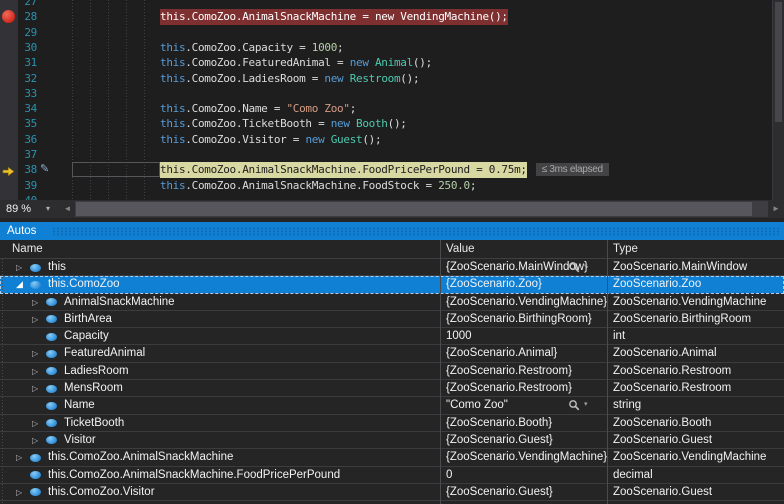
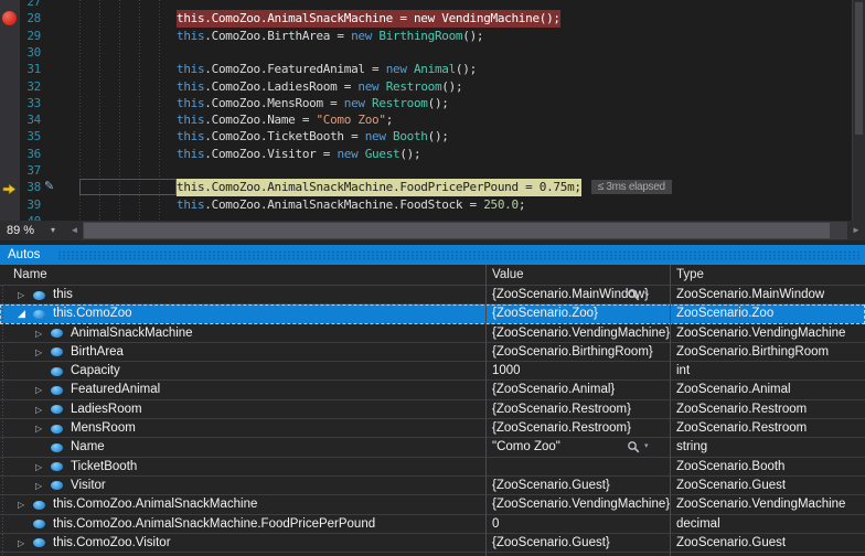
  27
  28
  this.ComoZoo.AnimalSnackMachine = new VendingMachine();
  29
+ this.ComoZoo.BirthArea = new BirthingRoom();
  30
- this.ComoZoo.Capacity = 1000;
  31
  this.ComoZoo.FeaturedAnimal = new Animal();
  32
  this.ComoZoo.LadiesRoom = new Restroom();
  33
+ this.ComoZoo.MensRoom = new Restroom();
  34
  this.ComoZoo.Name = "Como Zoo";
  35
  this.ComoZoo.TicketBooth = new Booth();
  36
  this.ComoZoo.Visitor = new Guest();
  37
  38
  ✎
  this.ComoZoo.AnimalSnackMachine.FoodPricePerPound = 0.75m; ≤ 3ms elapsed
  39
  this.ComoZoo.AnimalSnackMachine.FoodStock = 250.0;
  89 %
  ▾
  ◄
  ►
  Autos
  Name
  Value
  Type
  ▷
  this
  {ZooScenario.MainWindow}
  ZooScenario.MainWindow
  ◢
  this.ComoZoo
  {ZooScenario.Zoo}
  ZooScenario.Zoo
  ▷
  AnimalSnackMachine
  {ZooScenario.VendingMachine}
  ZooScenario.VendingMachine
  ▷
  BirthArea
  {ZooScenario.BirthingRoom}
  ZooScenario.BirthingRoom
  Capacity
  1000
  int
  ▷
  FeaturedAnimal
  {ZooScenario.Animal}
  ZooScenario.Animal
  ▷
  LadiesRoom
  {ZooScenario.Restroom}
  ZooScenario.Restroom
  ▷
  MensRoom
  {ZooScenario.Restroom}
  ZooScenario.Restroom
  Name
  "Como Zoo"
  string
  ▷
  TicketBooth
- {ZooScenario.Booth}
  ZooScenario.Booth
  ▷
  Visitor
  {ZooScenario.Guest}
  ZooScenario.Guest
  ▷
  this.ComoZoo.AnimalSnackMachine
  {ZooScenario.VendingMachine}
  ZooScenario.VendingMachine
  this.ComoZoo.AnimalSnackMachine.FoodPricePerPound
  0
  decimal
  ▷
  this.ComoZoo.Visitor
  {ZooScenario.Guest}
  ZooScenario.Guest
